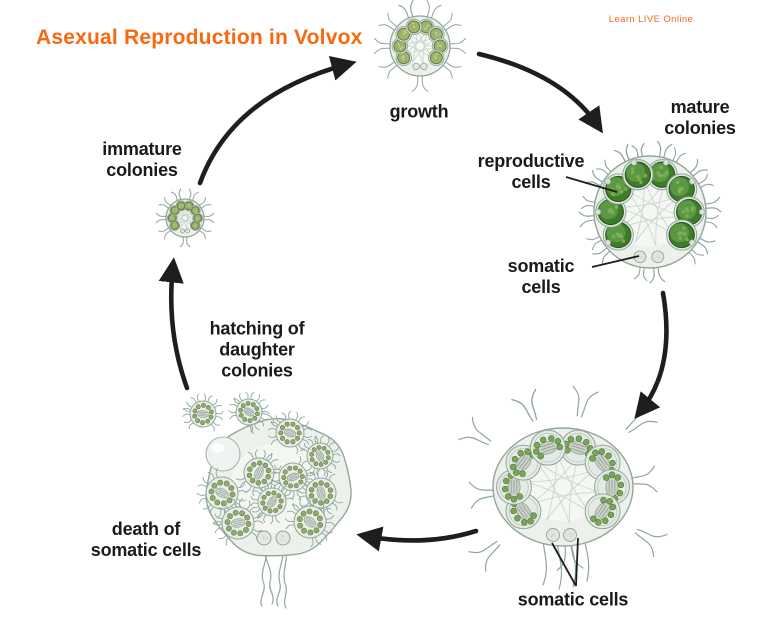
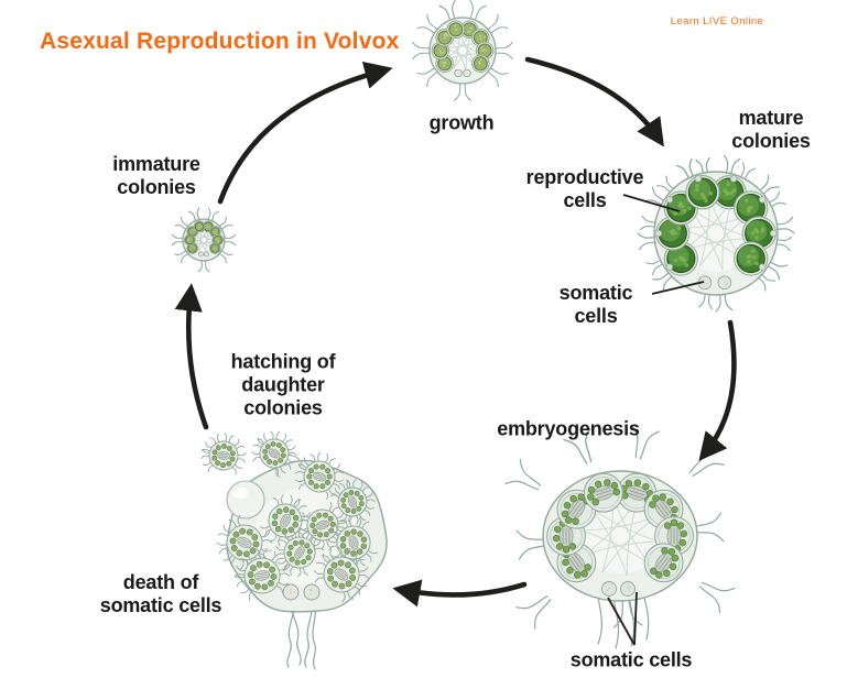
  Asexual Reproduction in Volvox
  Learn LIVE Online
  growth
  mature
  colonies
  reproductive
  cells
  somatic
  cells
+ embryogenesis
  somatic cells
  death of
  somatic cells
  hatching of
  daughter
  colonies
  immature
  colonies
